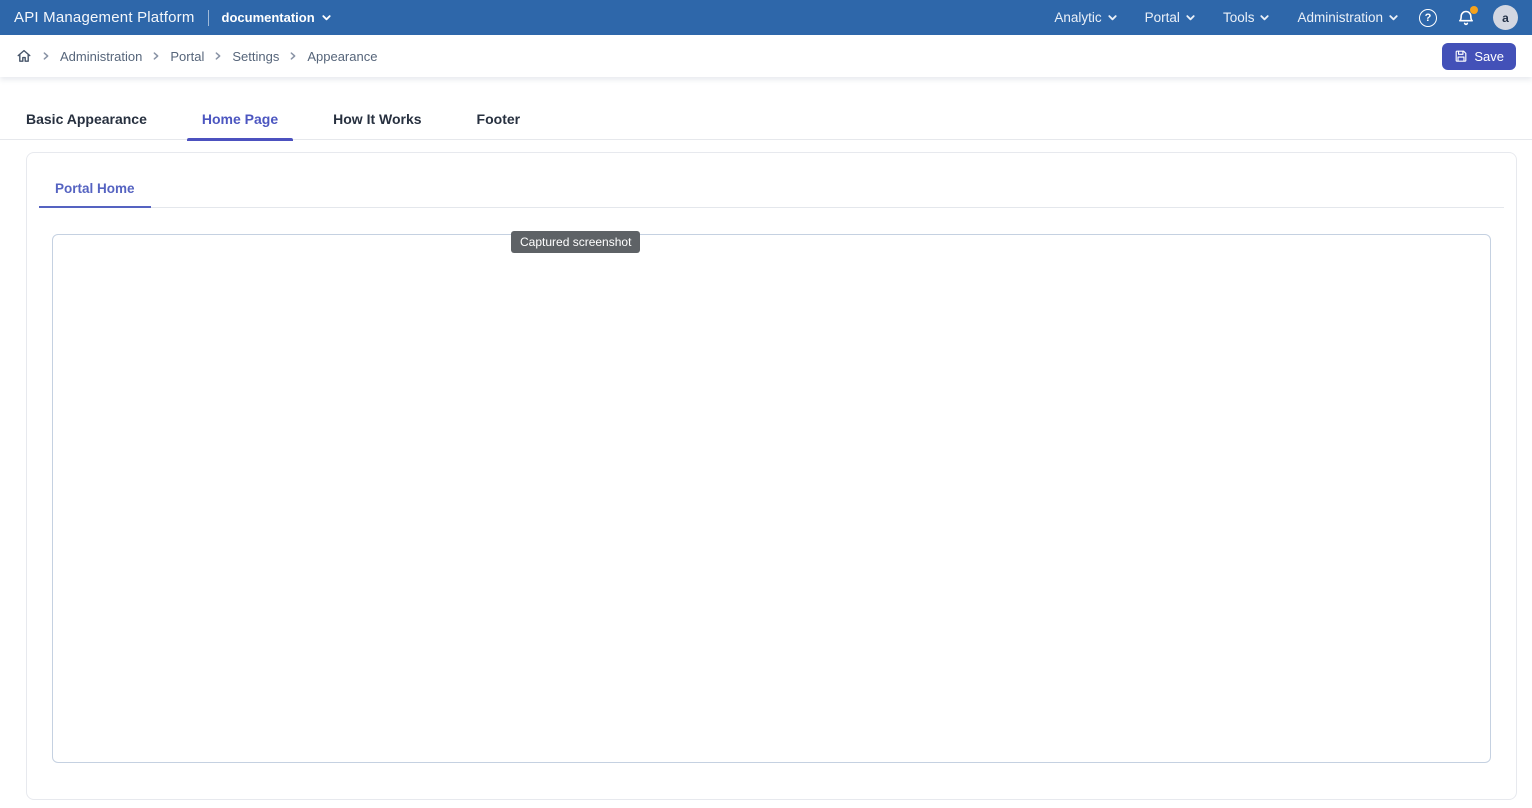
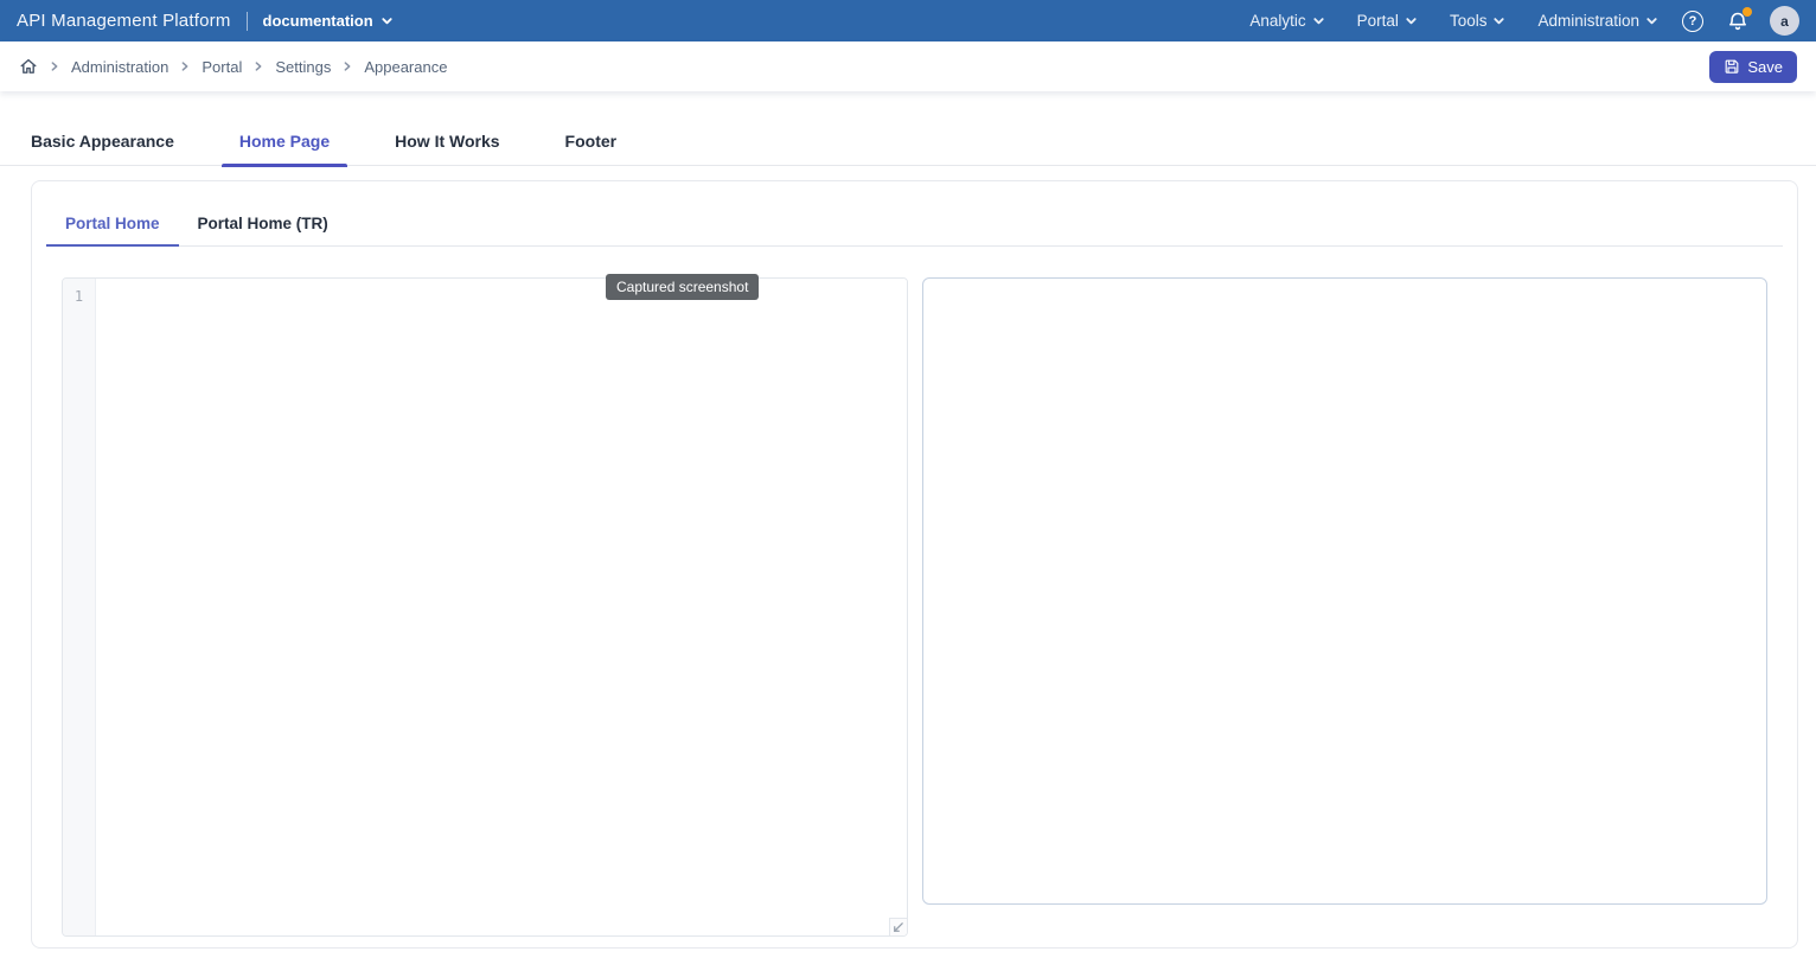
  API Management Platform
  documentation
  Analytic
  Portal
  Tools
  Administration
  ?
  a
  Administration
  Portal
  Settings
  Appearance
  Save
  Basic Appearance
  Home Page
  How It Works
  Footer
  Portal Home
+ Portal Home (TR)
+ 1
  Captured screenshot
